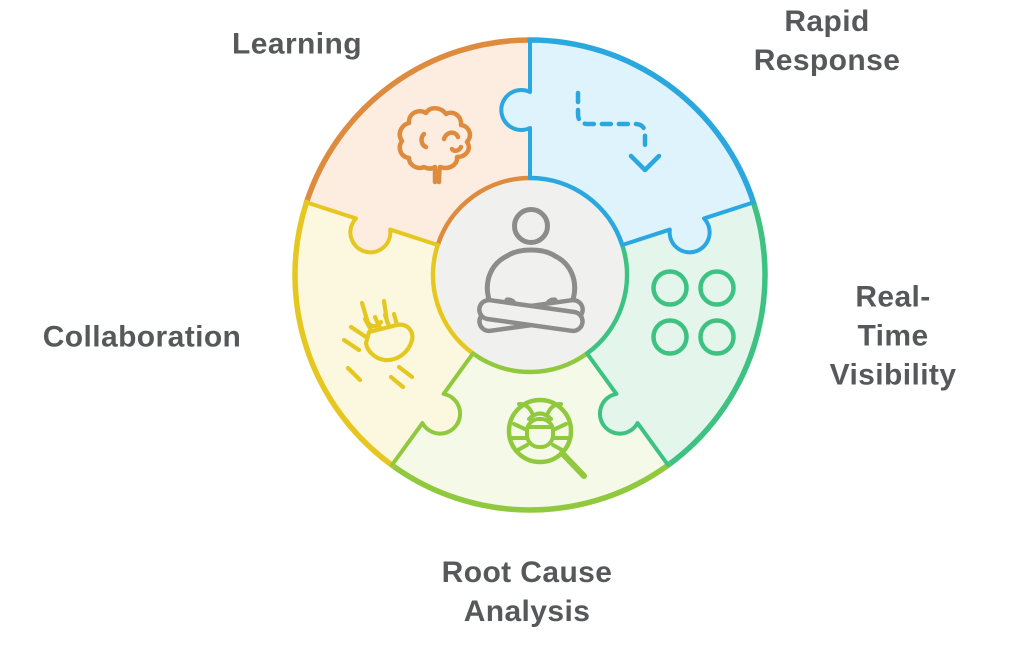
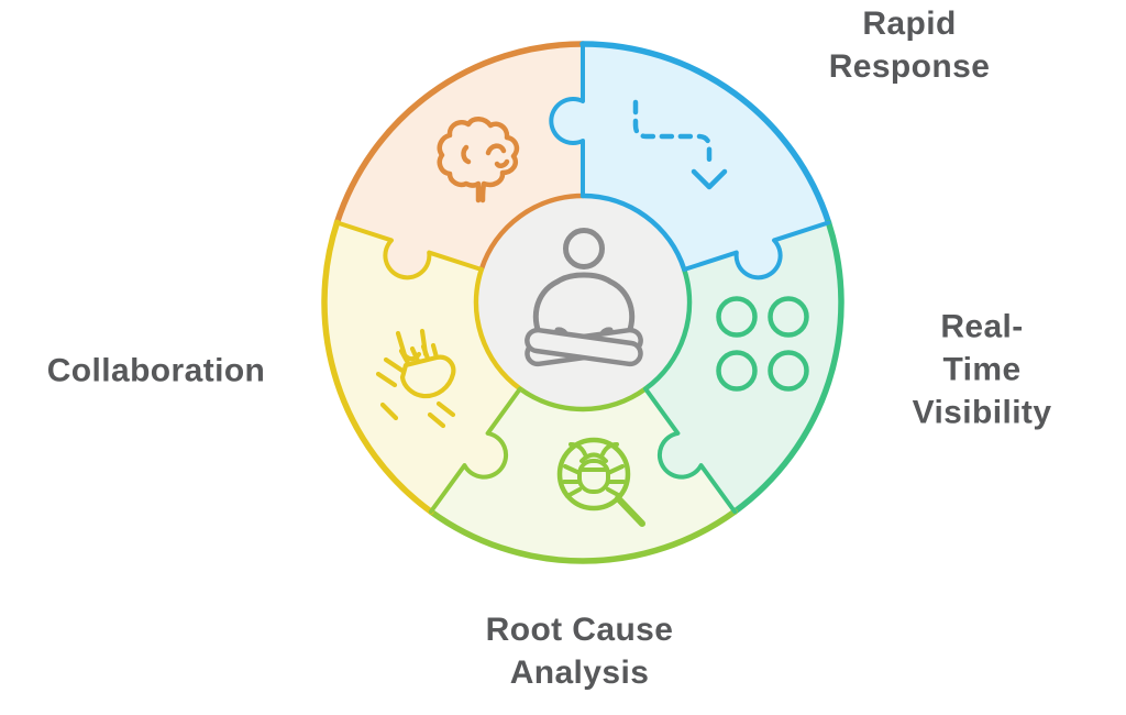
- Learning
  Rapid Response
  Real-Time
  Visibility
  Root Cause
  Analysis
  Collaboration
